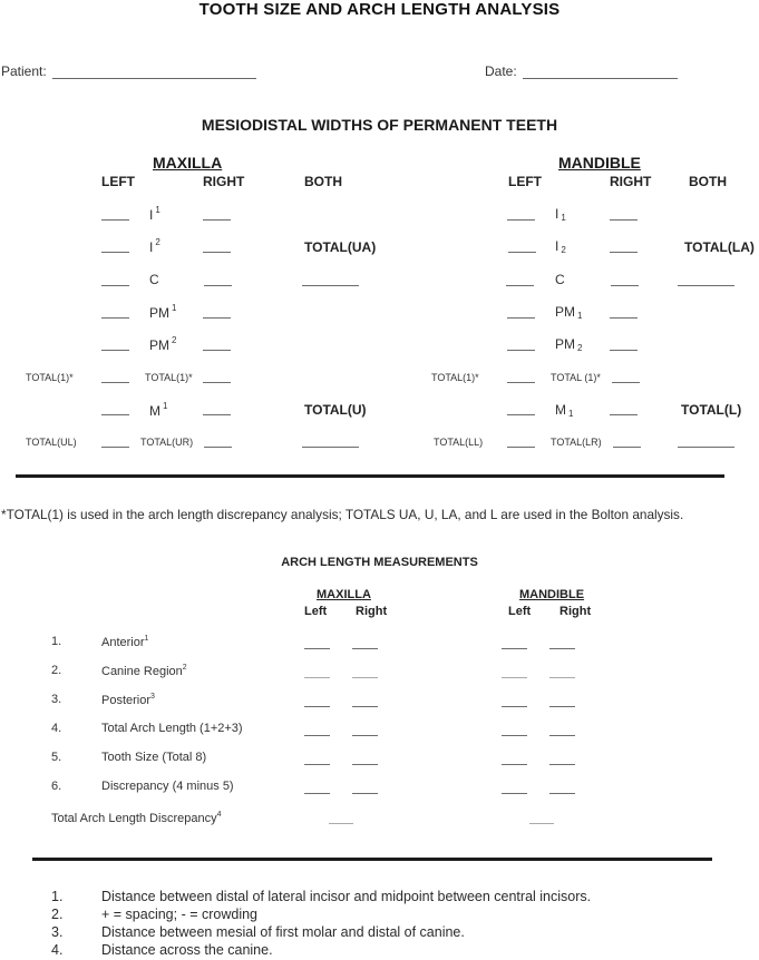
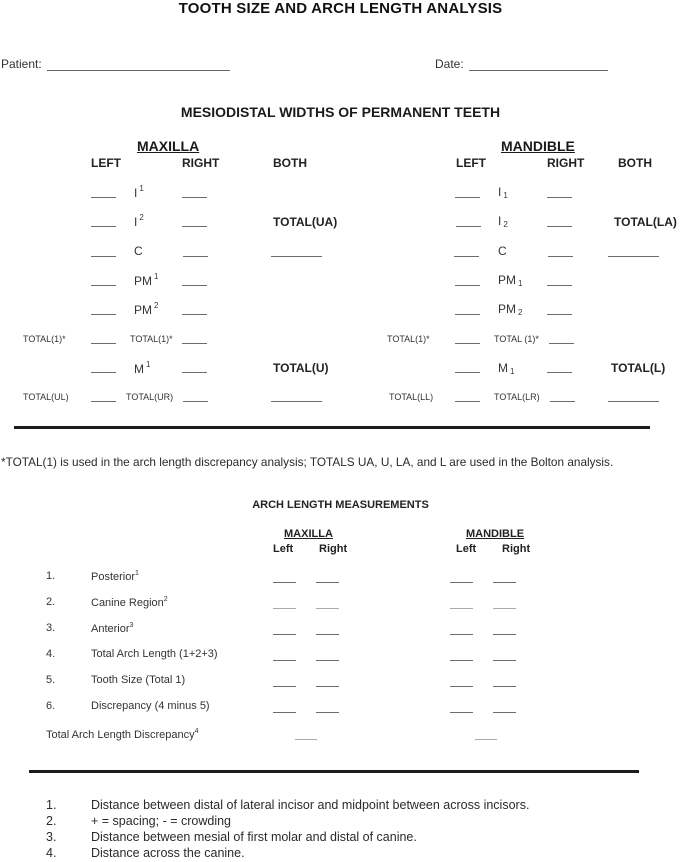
  TOOTH SIZE AND ARCH LENGTH ANALYSIS
  Patient:
  Date:
  MESIODISTAL WIDTHS OF PERMANENT TEETH
  MAXILLA
  LEFT
  RIGHT
  BOTH
  I 1
  I 2
  C
  PM 1
  PM 2
  TOTAL(1)*
  TOTAL(1)*
  M 1
  TOTAL(UL)
  TOTAL(UR)
  TOTAL(UA)
  TOTAL(U)
  MANDIBLE
  LEFT
  RIGHT
  BOTH
  I 1
  I 2
  C
  PM 1
  PM 2
  TOTAL(1)*
  TOTAL (1)*
  M 1
  TOTAL(LL)
  TOTAL(LR)
  TOTAL(LA)
  TOTAL(L)
  *TOTAL(1) is used in the arch length discrepancy analysis; TOTALS UA, U, LA, and L are used in the Bolton analysis.
  ARCH LENGTH MEASUREMENTS
  MAXILLA
  Left
  Right
  MANDIBLE
  Left
  Right
  1.
- Anterior
+ Posterior
  2.
  Canine Region
  3.
- Posterior
+ Anterior
  4.
  Total Arch Length (1+2+3)
  5.
- Tooth Size (Total 8)
+ Tooth Size (Total 1)
  6.
  Discrepancy (4 minus 5)
  Total Arch Length Discrepancy
  1.
- Distance between distal of lateral incisor and midpoint between central incisors.
+ Distance between distal of lateral incisor and midpoint between across incisors.
  2.
  + = spacing; - = crowding
  3.
  Distance between mesial of first molar and distal of canine.
  4.
  Distance across the canine.
